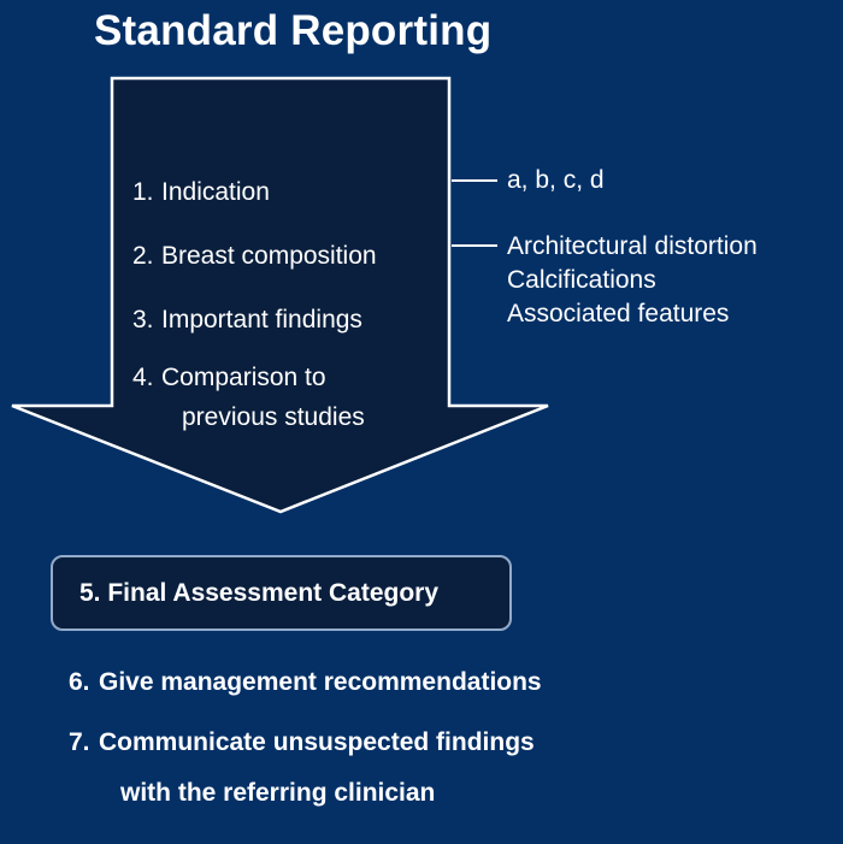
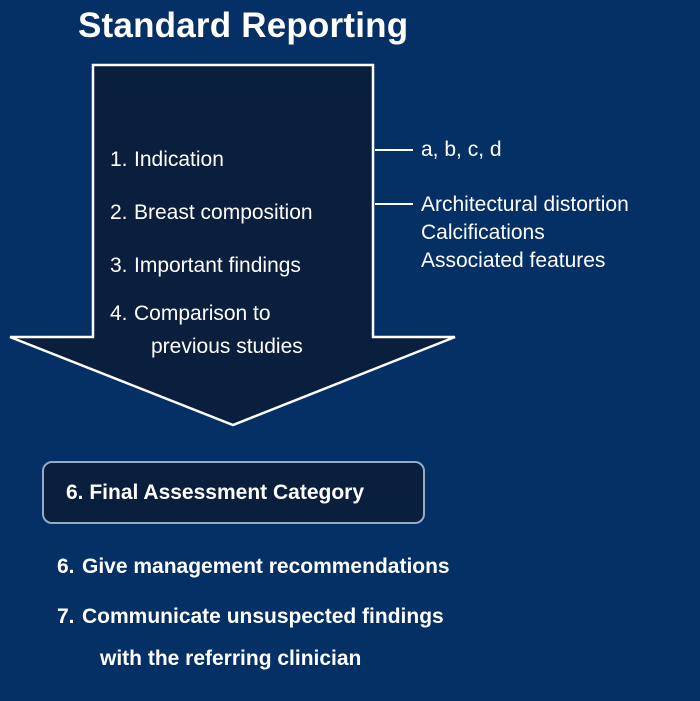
  Standard Reporting
  1.
  Indication
  2.
  Breast composition
  3.
  Important findings
  4.
  Comparison to
  previous studies
  a, b, c, d
  Architectural distortion
  Calcifications
  Associated features
- 5. Final Assessment Category
+ 6. Final Assessment Category
  6.
  Give management recommendations
  7.
  Communicate unsuspected findings
  with the referring clinician
